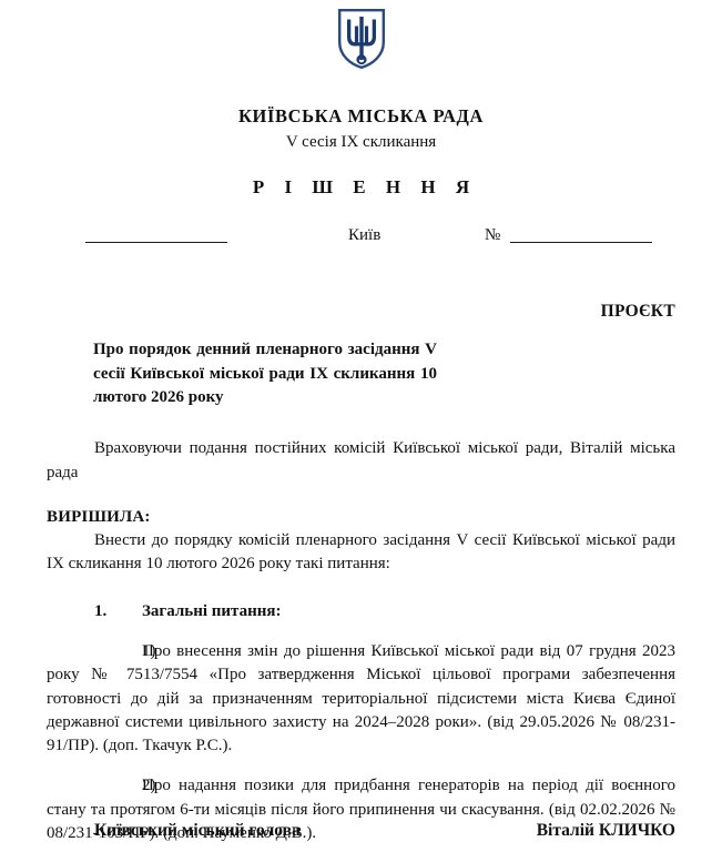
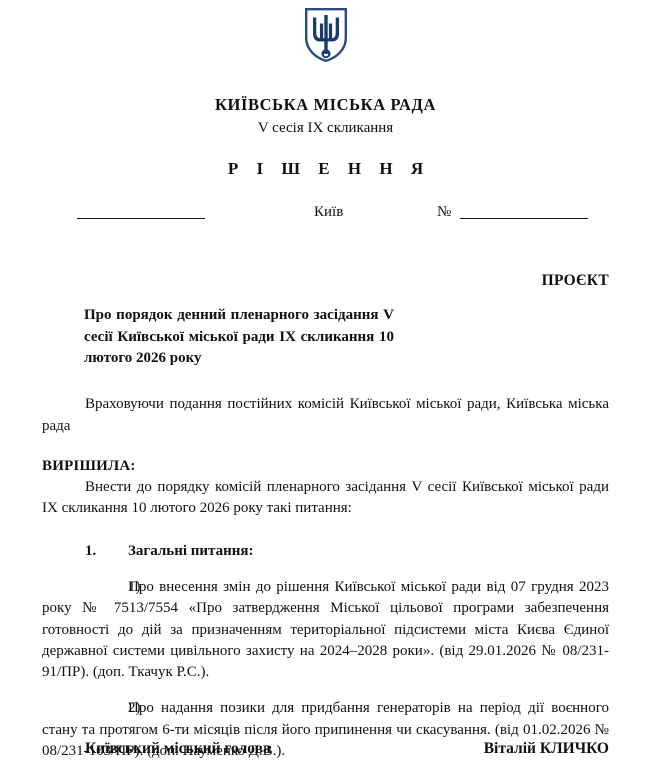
  КИЇВСЬКА МІСЬКА РАДА
  V сесія IX скликання
  Р І Ш Е Н Н Я
  Київ
  №
  ПРОЄКТ
  Про порядок денний пленарного засідання V сесії Київської міської ради IX скликання 10 лютого 2026 року
- Враховуючи подання постійних комісій Київської міської ради, Віталій міська рада
+ Враховуючи подання постійних комісій Київської міської ради, Київська міська рада
  ВИРІШИЛА:
  Внести до порядку комісій пленарного засідання V сесії Київської міської ради IX скликання 10 лютого 2026 року такі питання:
  1. Загальні питання:
- 1)Про внесення змін до рішення Київської міської ради від 07 грудня 2023 року № 7513/7554 «Про затвердження Міської цільової програми забезпечення готовності до дій за призначенням територіальної підсистеми міста Києва Єдиної державної системи цивільного захисту на 2024–2028 роки». (від 29.05.2026 № 08/231-91/ПР). (доп. Ткачук Р.С.).
+ 1)Про внесення змін до рішення Київської міської ради від 07 грудня 2023 року № 7513/7554 «Про затвердження Міської цільової програми забезпечення готовності до дій за призначенням територіальної підсистеми міста Києва Єдиної державної системи цивільного захисту на 2024–2028 роки». (від 29.01.2026 № 08/231-91/ПР). (доп. Ткачук Р.С.).
- 2)Про надання позики для придбання генераторів на період дії воєнного стану та протягом 6-ти місяців після його припинення чи скасування. (від 02.02.2026 № 08/231-103/ПР). (доп. Науменко Д.В.).
+ 2)Про надання позики для придбання генераторів на період дії воєнного стану та протягом 6-ти місяців після його припинення чи скасування. (від 01.02.2026 № 08/231-103/ПР). (доп. Науменко Д.В.).
  Київський міський голова
  Віталій КЛИЧКО
